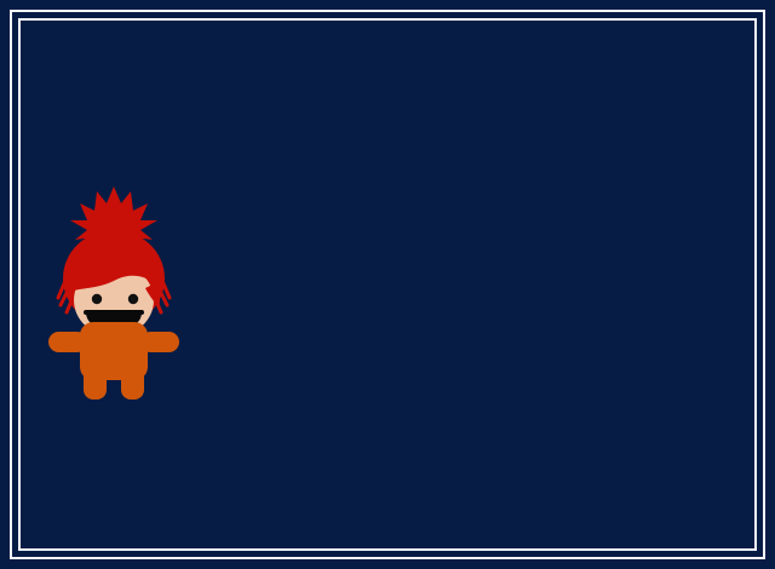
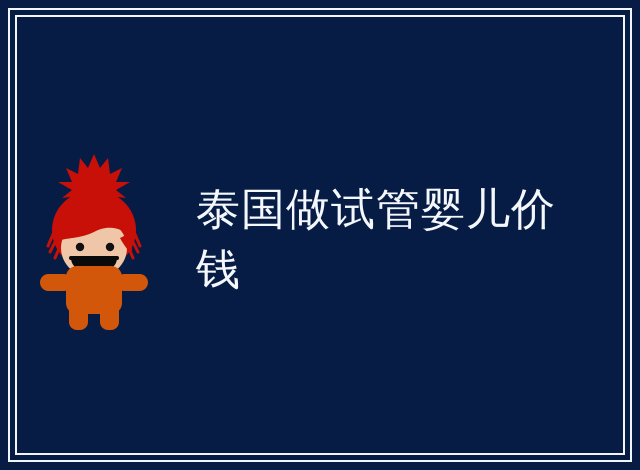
+ 泰国做试管婴儿价钱
